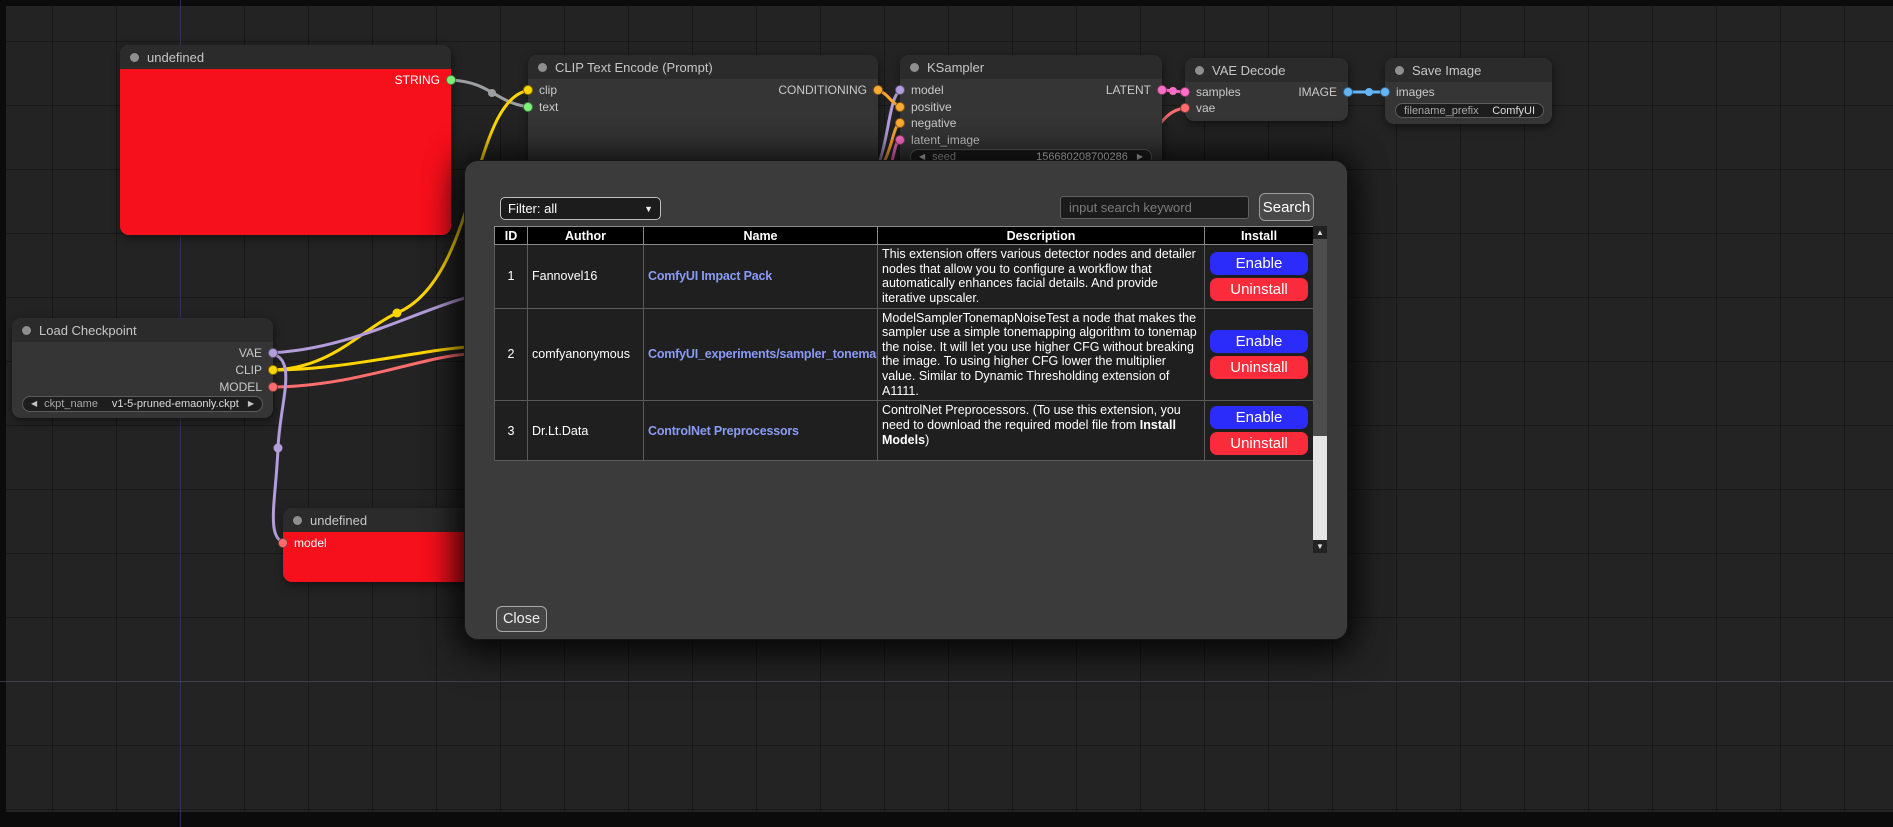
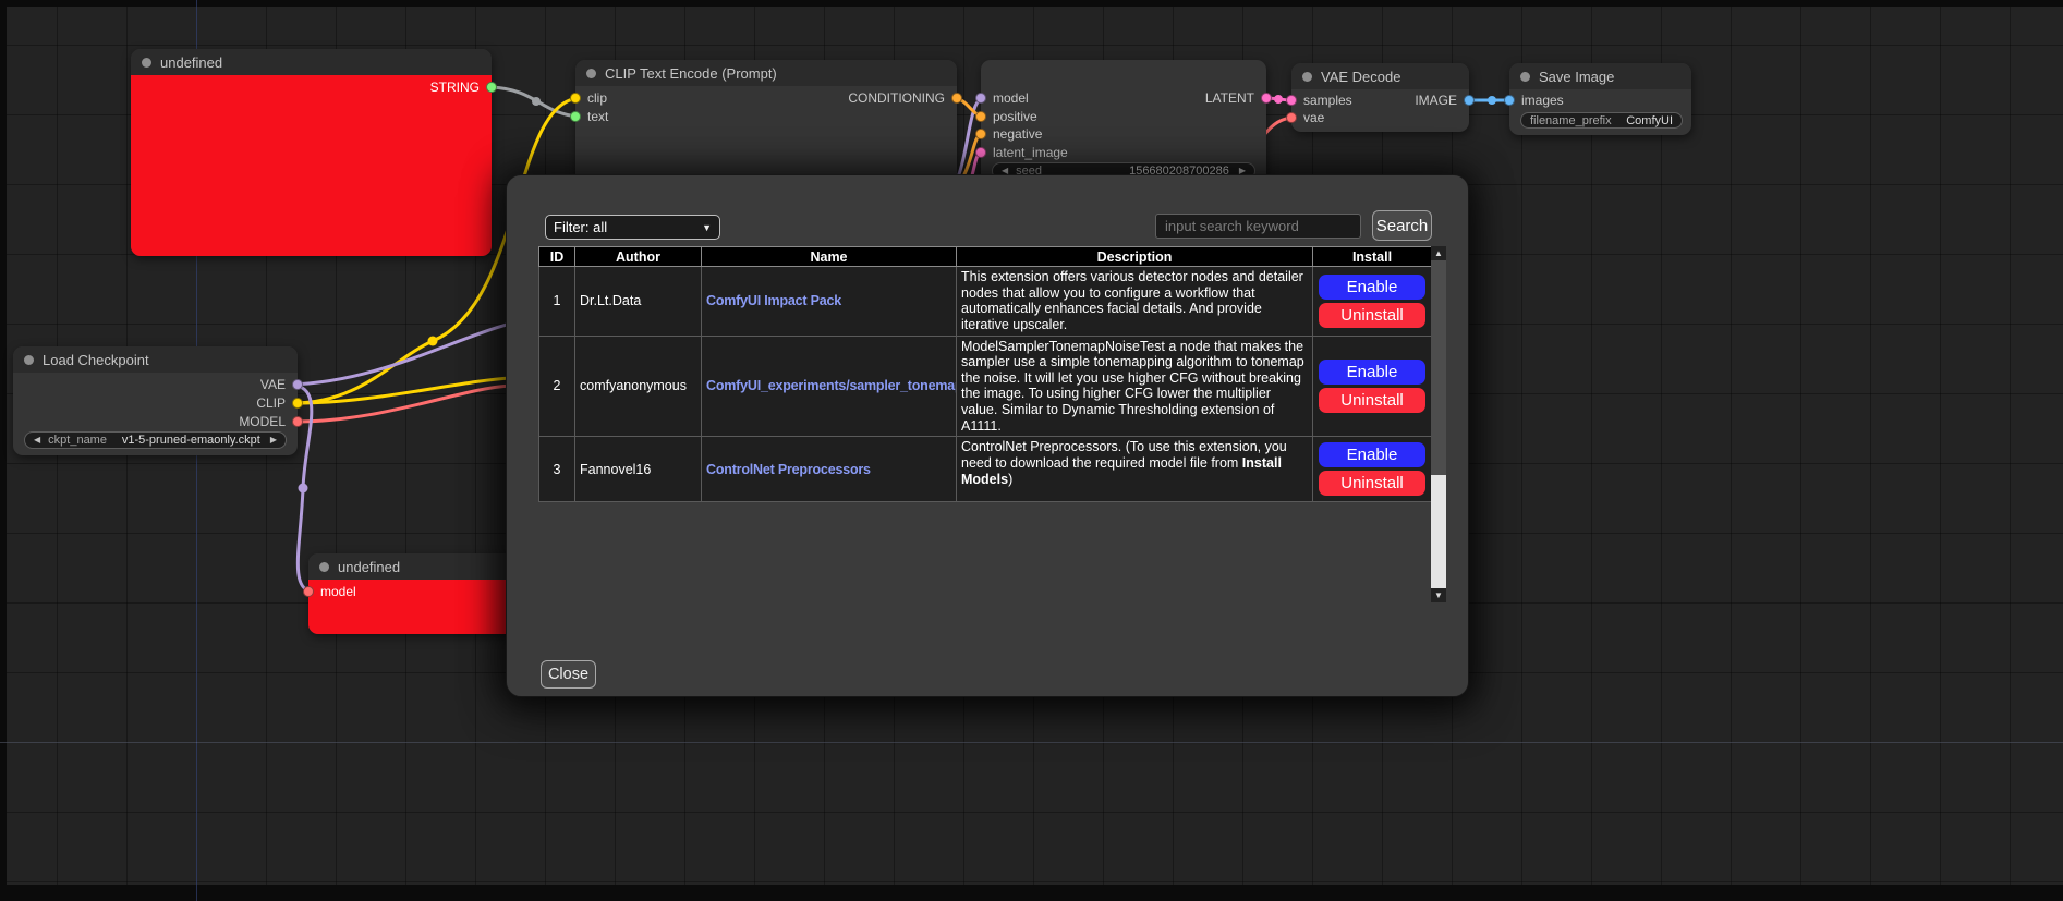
  undefined
  STRING
  CLIP Text Encode (Prompt)
  clip
  text
  CONDITIONING
- KSampler
  model
  positive
  negative
  latent_image
  LATENT
  ◀
  seed
  156680208700286
  ▶
  VAE Decode
  samples
  vae
  IMAGE
  Save Image
  images
  filename_prefix
  ComfyUI
  Load Checkpoint
  VAE
  CLIP
  MODEL
  ◀
  ckpt_name
  v1-5-pruned-emaonly.ckpt
  ▶
  undefined
  model
  Filter: all
  ▼
  input search keyword
  Search
  ID	Author	Name	Description	Install
- 1	Fannovel16	ComfyUI Impact Pack	This extension offers various detector nodes and detailer nodes that allow you to configure a workflow that automatically enhances facial details. And provide iterative upscaler.	Enable Uninstall
+ 1	Dr.Lt.Data	ComfyUI Impact Pack	This extension offers various detector nodes and detailer nodes that allow you to configure a workflow that automatically enhances facial details. And provide iterative upscaler.	Enable Uninstall
  2	comfyanonymous	ComfyUI_experiments/sampler_tonema	ModelSamplerTonemapNoiseTest a node that makes the sampler use a simple tonemapping algorithm to tonemap the noise. It will let you use higher CFG without breaking the image. To using higher CFG lower the multiplier value. Similar to Dynamic Thresholding extension of A1111.	Enable Uninstall
- 3	Dr.Lt.Data	ControlNet Preprocessors	ControlNet Preprocessors. (To use this extension, you need to download the required model file from Install Models)	Enable Uninstall
+ 3	Fannovel16	ControlNet Preprocessors	ControlNet Preprocessors. (To use this extension, you need to download the required model file from Install Models)	Enable Uninstall
  ▲
  ▼
  Close
